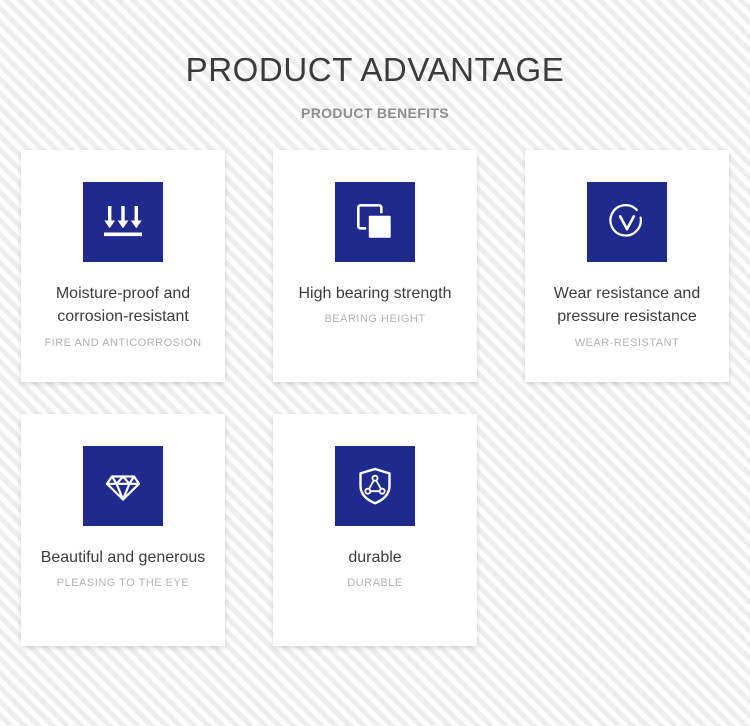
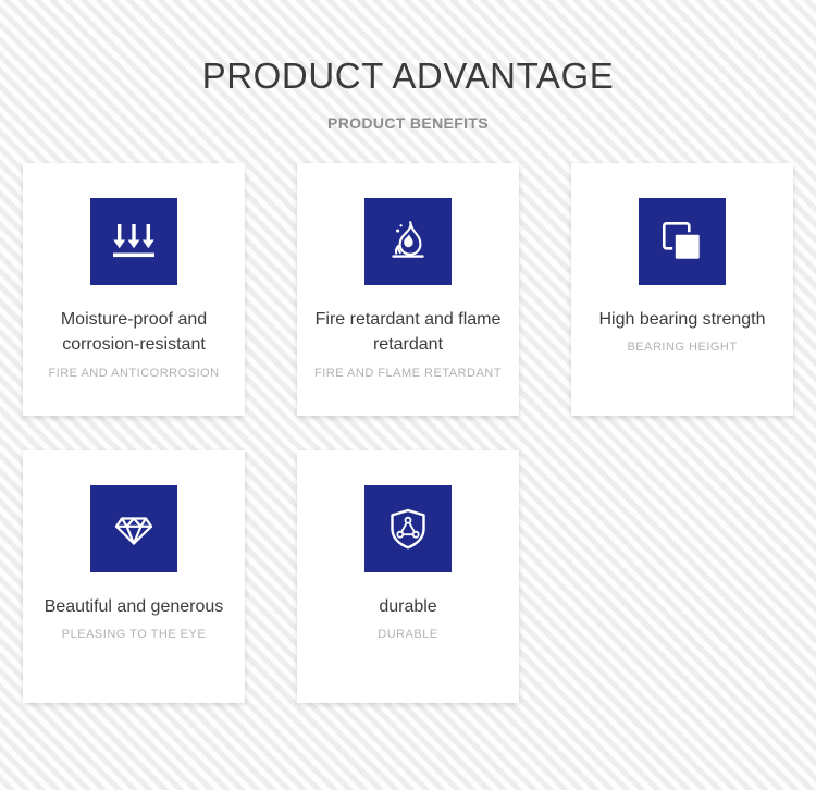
  PRODUCT ADVANTAGE
  PRODUCT BENEFITS
  Moisture-proof and corrosion-resistant
  FIRE AND ANTICORROSION
+ Fire retardant and flame retardant
+ FIRE AND FLAME RETARDANT
  High bearing strength
  BEARING HEIGHT
- Wear resistance and pressure resistance
- WEAR-RESISTANT
  Beautiful and generous
  PLEASING TO THE EYE
  durable
  DURABLE
